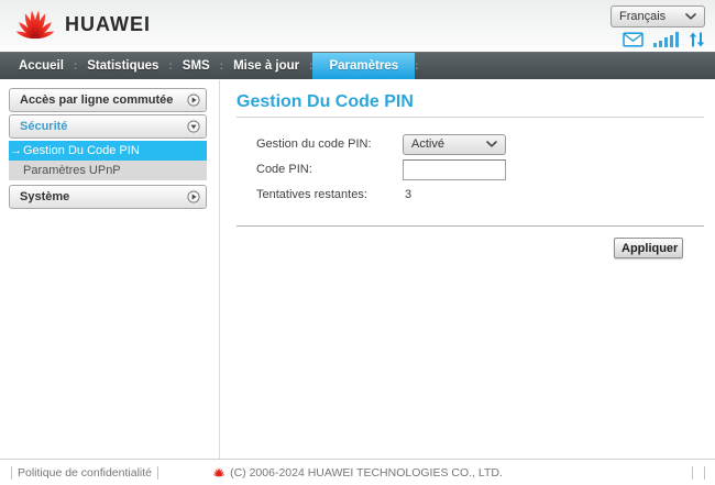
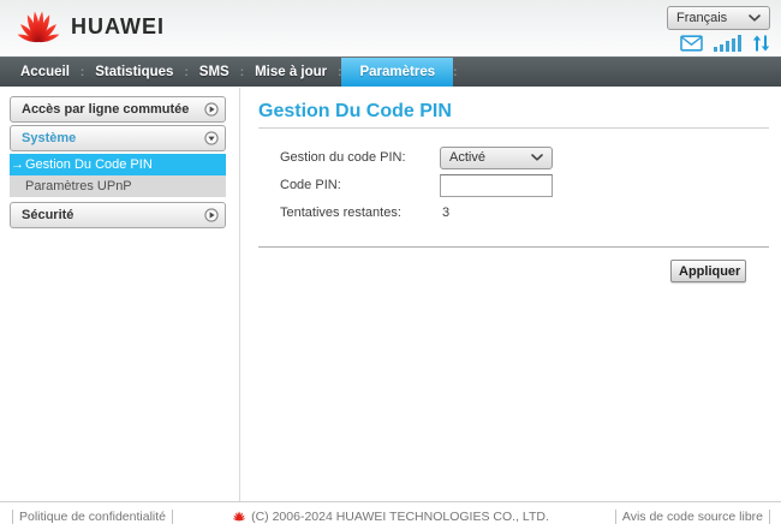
  HUAWEI
  Français
  Accueil
  :
  Statistiques
  :
  SMS
  :
  Mise à jour
  :
  Paramètres
  :
  Accès par ligne commutée
- Sécurité
+ Système
  →
  Gestion Du Code PIN
  Paramètres UPnP
- Système
+ Sécurité
  Gestion Du Code PIN
  Gestion du code PIN:
  Activé
  Code PIN:
  Tentatives restantes:
  3
  Appliquer
  Politique de confidentialité
  (C) 2006-2024 HUAWEI TECHNOLOGIES CO., LTD.
+ Avis de code source libre
